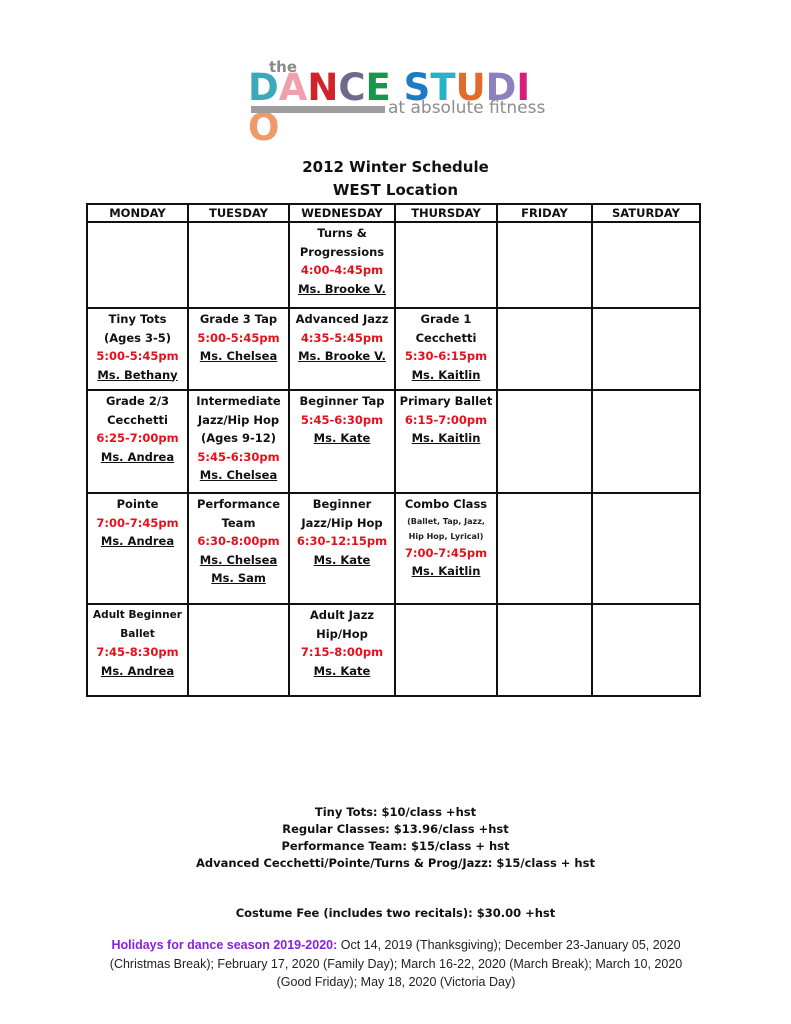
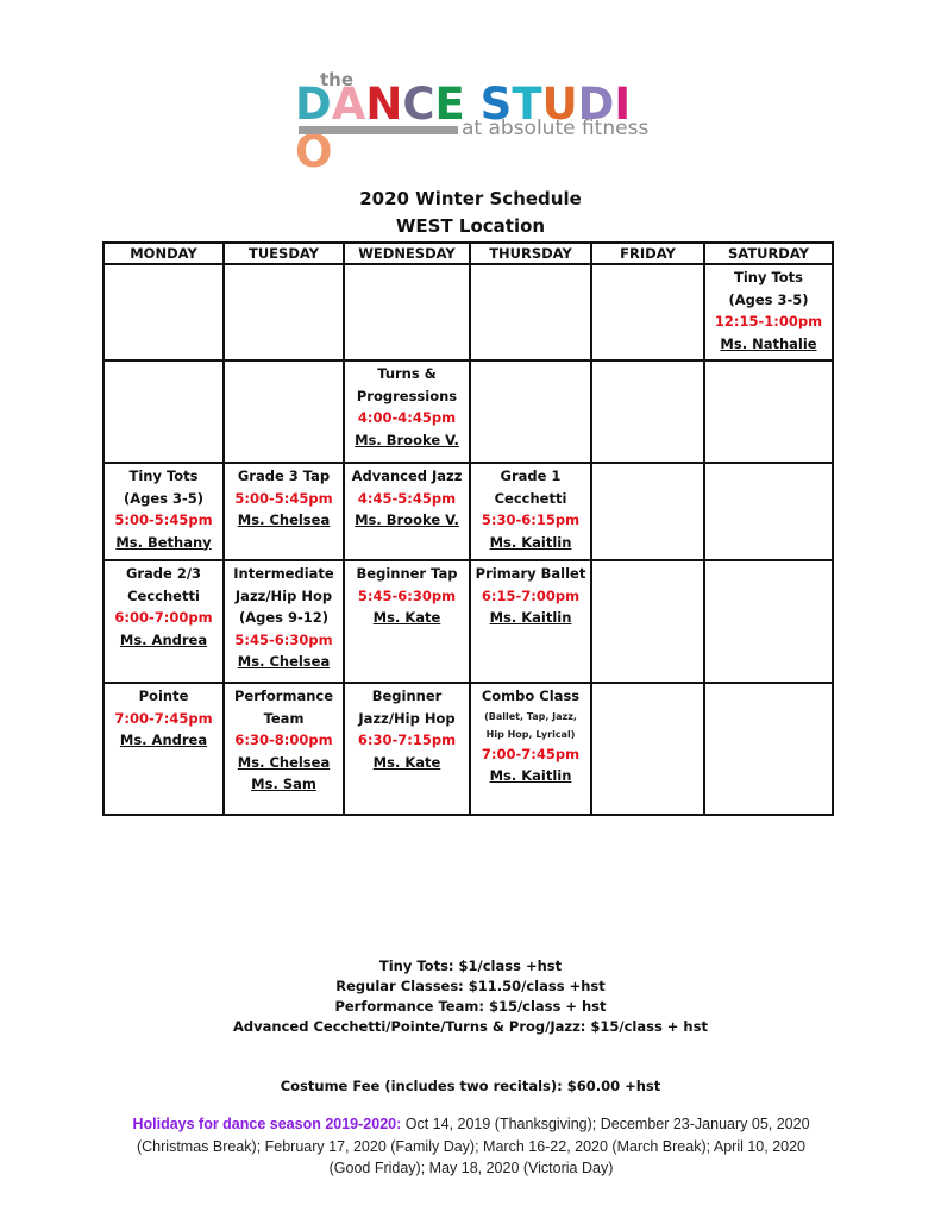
  the
  DANCE STUDIO
  at absolute fitness
- 2012 Winter Schedule
+ 2020 Winter Schedule
  WEST Location
  MONDAY	TUESDAY	WEDNESDAY	THURSDAY	FRIDAY	SATURDAY
+ 					Tiny Tots(Ages 3-5)12:15-1:00pmMs. Nathalie
  		Turns &Progressions4:00-4:45pmMs. Brooke V.
- Tiny Tots(Ages 3-5)5:00-5:45pmMs. Bethany	Grade 3 Tap5:00-5:45pmMs. Chelsea	Advanced Jazz4:35-5:45pmMs. Brooke V.	Grade 1Cecchetti5:30-6:15pmMs. Kaitlin
+ Tiny Tots(Ages 3-5)5:00-5:45pmMs. Bethany	Grade 3 Tap5:00-5:45pmMs. Chelsea	Advanced Jazz4:45-5:45pmMs. Brooke V.	Grade 1Cecchetti5:30-6:15pmMs. Kaitlin
- Grade 2/3Cecchetti6:25-7:00pmMs. Andrea	IntermediateJazz/Hip Hop(Ages 9-12)5:45-6:30pmMs. Chelsea	Beginner Tap5:45-6:30pmMs. Kate	Primary Ballet6:15-7:00pmMs. Kaitlin
+ Grade 2/3Cecchetti6:00-7:00pmMs. Andrea	IntermediateJazz/Hip Hop(Ages 9-12)5:45-6:30pmMs. Chelsea	Beginner Tap5:45-6:30pmMs. Kate	Primary Ballet6:15-7:00pmMs. Kaitlin
- Pointe7:00-7:45pmMs. Andrea	PerformanceTeam6:30-8:00pmMs. ChelseaMs. Sam	BeginnerJazz/Hip Hop6:30-12:15pmMs. Kate	Combo Class(Ballet, Tap, Jazz,Hip Hop, Lyrical)7:00-7:45pmMs. Kaitlin
+ Pointe7:00-7:45pmMs. Andrea	PerformanceTeam6:30-8:00pmMs. ChelseaMs. Sam	BeginnerJazz/Hip Hop6:30-7:15pmMs. Kate	Combo Class(Ballet, Tap, Jazz,Hip Hop, Lyrical)7:00-7:45pmMs. Kaitlin
- Adult BeginnerBallet7:45-8:30pmMs. Andrea		Adult JazzHip/Hop7:15-8:00pmMs. Kate
- Tiny Tots: $10/class +hst
+ Tiny Tots: $1/class +hst
- Regular Classes: $13.96/class +hst
+ Regular Classes: $11.50/class +hst
  Performance Team: $15/class + hst
  Advanced Cecchetti/Pointe/Turns & Prog/Jazz: $15/class + hst
- Costume Fee (includes two recitals): $30.00 +hst
+ Costume Fee (includes two recitals): $60.00 +hst
- Holidays for dance season 2019-2020: Oct 14, 2019 (Thanksgiving); December 23-January 05, 2020 (Christmas Break); February 17, 2020 (Family Day); March 16-22, 2020 (March Break); March 10, 2020 (Good Friday); May 18, 2020 (Victoria Day)
+ Holidays for dance season 2019-2020: Oct 14, 2019 (Thanksgiving); December 23-January 05, 2020 (Christmas Break); February 17, 2020 (Family Day); March 16-22, 2020 (March Break); April 10, 2020 (Good Friday); May 18, 2020 (Victoria Day)
